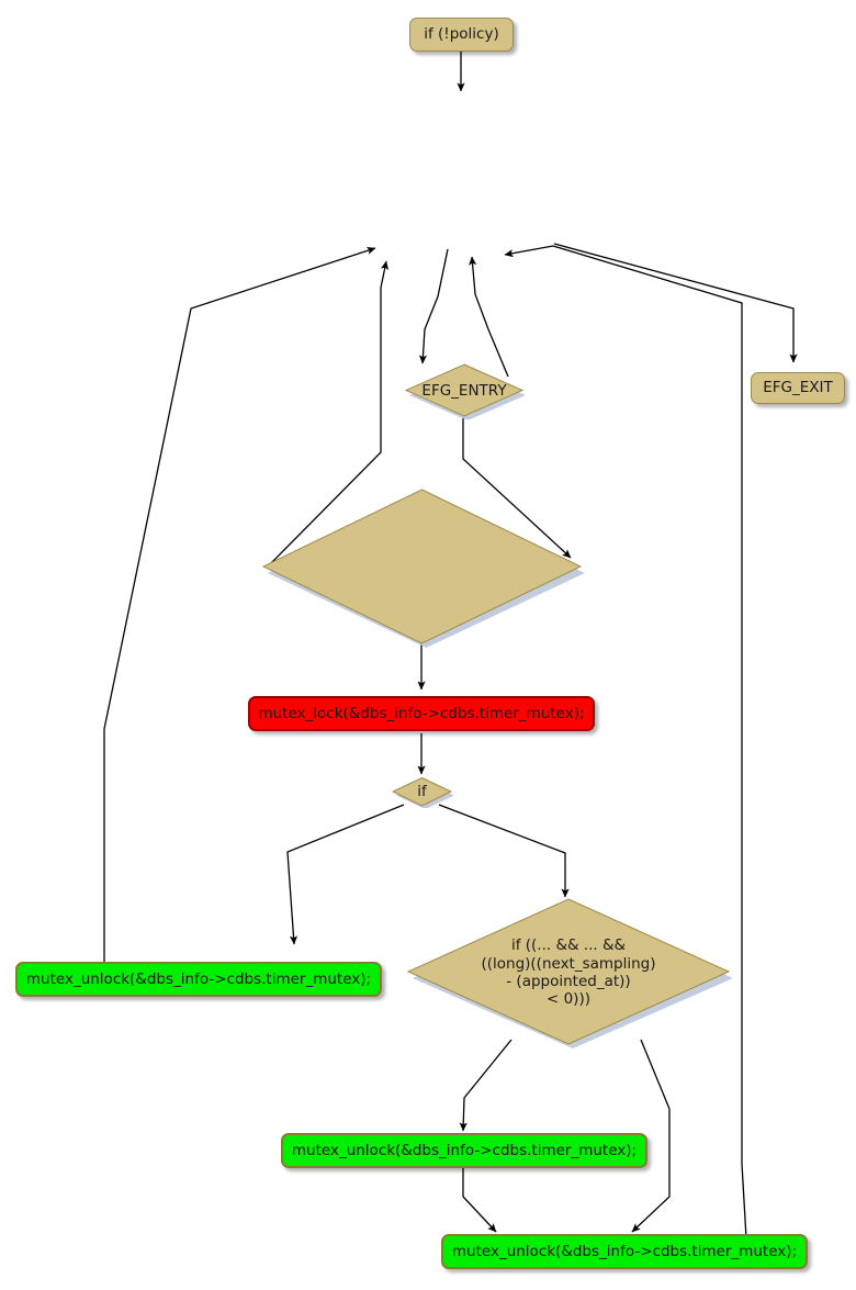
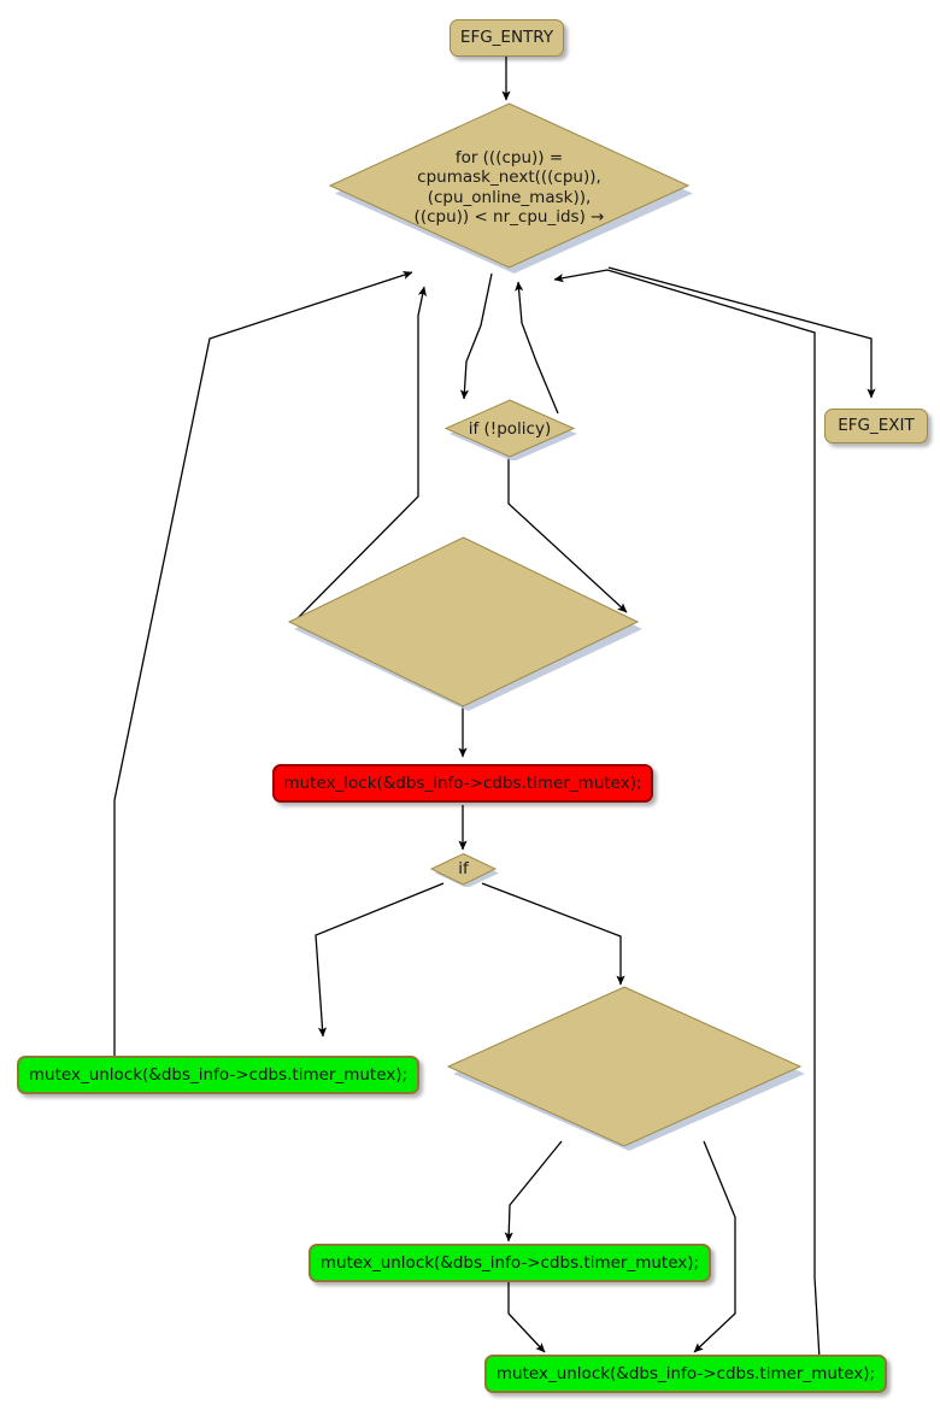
- if (!policy)
+ EFG_ENTRY
+ for (((cpu)) =
+ cpumask_next(((cpu)),
+ (cpu_online_mask)),
+ ((cpu)) < nr_cpu_ids) →
  EFG_EXIT
- EFG_ENTRY
+ if (!policy)
  mutex_lock(&dbs_info->cdbs.timer_mutex);
  if
- if ((... && ... &&
- ((long)((next_sampling)
- - (appointed_at))
- < 0)))
  mutex_unlock(&dbs_info->cdbs.timer_mutex);
  mutex_unlock(&dbs_info->cdbs.timer_mutex);
  mutex_unlock(&dbs_info->cdbs.timer_mutex);
